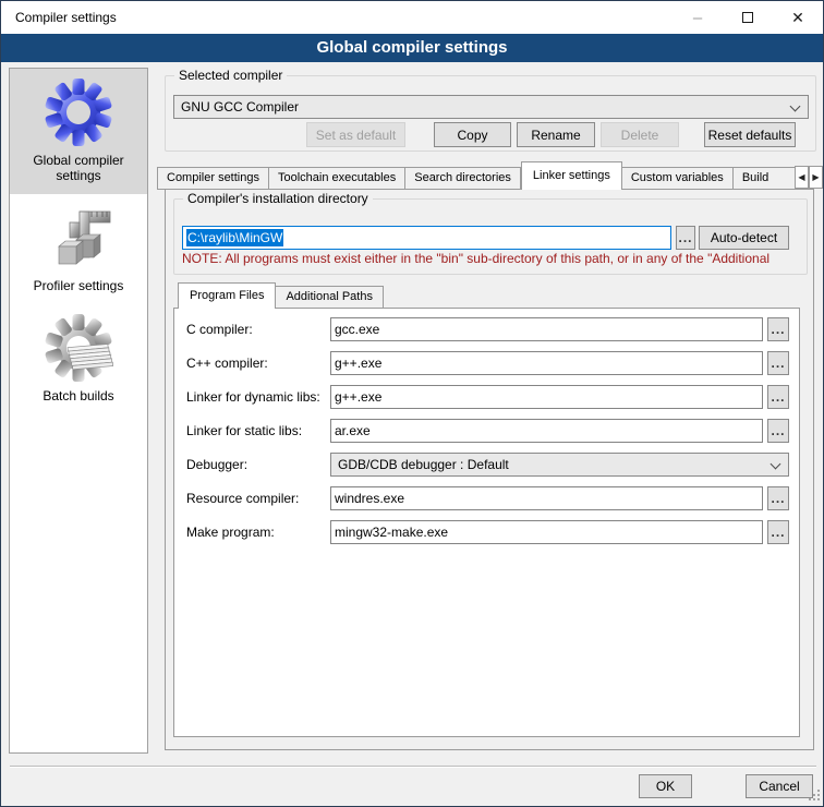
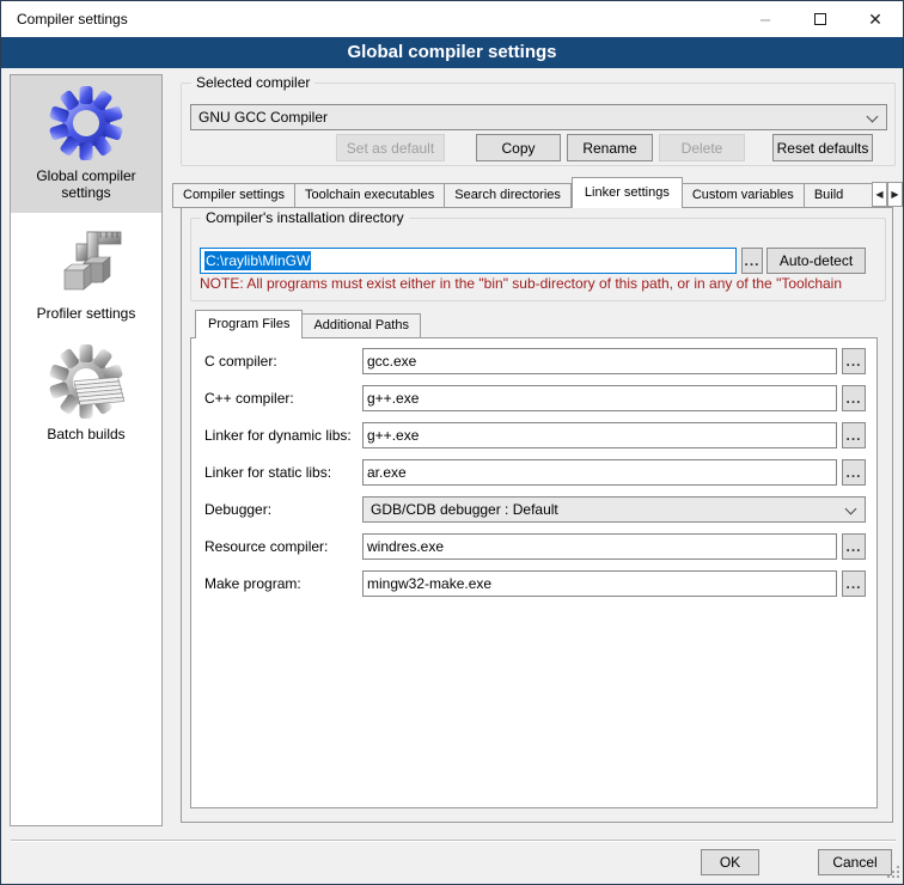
  Compiler settings
  –
  ✕
  Global compiler settings
  Global compiler settings
  Profiler settings
  Batch builds
  Selected compiler
  GNU GCC Compiler
  Set as default
  Copy
  Rename
  Delete
  Reset defaults
  Compiler settings
  Toolchain executables
  Search directories
  Linker settings
  Custom variables
  Build
  ◀
  ▶
  Compiler's installation directory
  C:\raylib\MinGW
  ...
  Auto-detect
- NOTE: All programs must exist either in the "bin" sub-directory of this path, or in any of the "Additional
+ NOTE: All programs must exist either in the "bin" sub-directory of this path, or in any of the "Toolchain
  Program Files
  Additional Paths
  C compiler:
  gcc.exe
  ...
  C++ compiler:
  g++.exe
  ...
  Linker for dynamic libs:
  g++.exe
  ...
  Linker for static libs:
  ar.exe
  ...
  Debugger:
  GDB/CDB debugger : Default
  Resource compiler:
  windres.exe
  ...
  Make program:
  mingw32-make.exe
  ...
  OK
  Cancel
